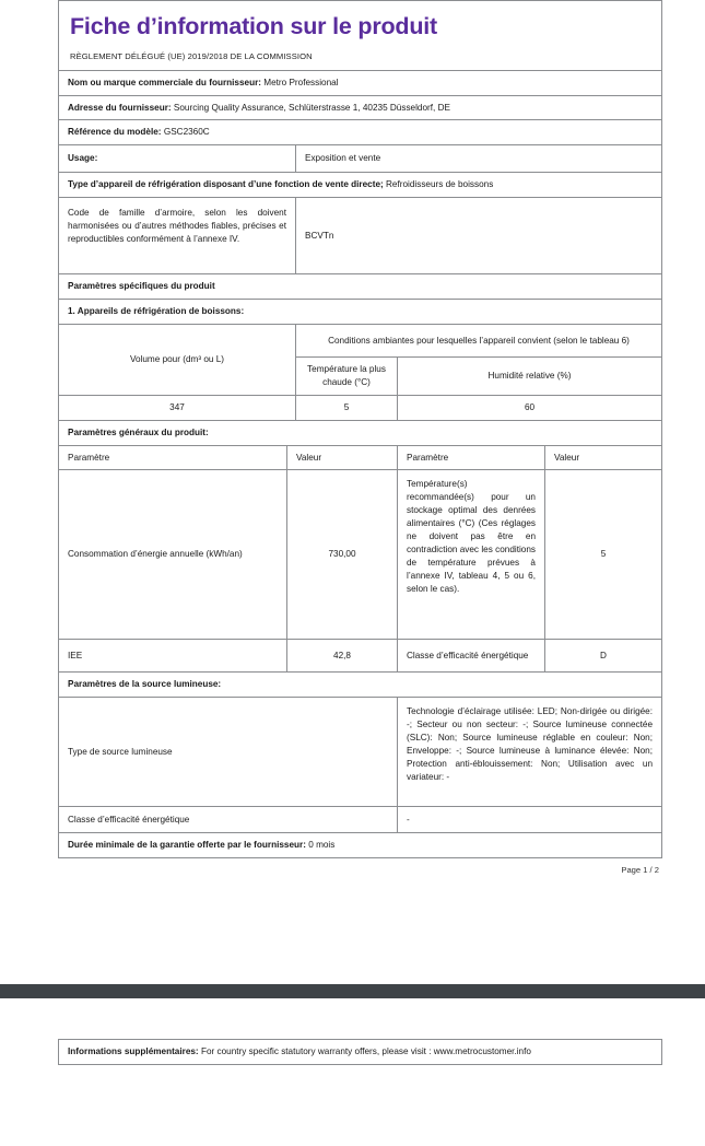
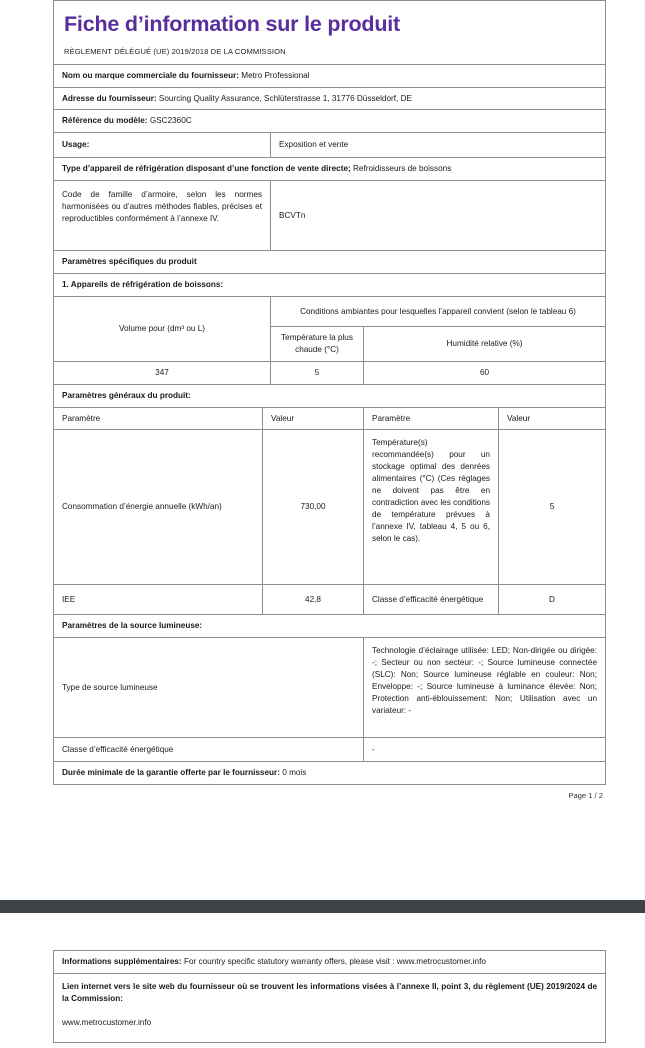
  Fiche d’information sur le produit RÈGLEMENT DÉLÉGUÉ (UE) 2019/2018 DE LA COMMISSION
  Nom ou marque commerciale du fournisseur: Metro Professional
- Adresse du fournisseur: Sourcing Quality Assurance, Schlüterstrasse 1, 40235 Düsseldorf, DE
+ Adresse du fournisseur: Sourcing Quality Assurance, Schlüterstrasse 1, 31776 Düsseldorf, DE
  Référence du modèle: GSC2360C
  Usage:	Exposition et vente
  Type d’appareil de réfrigération disposant d’une fonction de vente directe; Refroidisseurs de boissons
- Code de famille d’armoire, selon les doivent harmonisées ou d’autres méthodes fiables, précises et reproductibles conformément à l’annexe IV.	BCVTn
+ Code de famille d’armoire, selon les normes harmonisées ou d’autres méthodes fiables, précises et reproductibles conformément à l’annexe IV.	BCVTn
  Paramètres spécifiques du produit
  1. Appareils de réfrigération de boissons:
  Volume pour (dm³ ou L)	Conditions ambiantes pour lesquelles l’appareil convient (selon le tableau 6)
  Température la plus chaude (°C)	Humidité relative (%)
  347	5	60
  Paramètres généraux du produit:
  Paramètre	Valeur	Paramètre	Valeur
  Consommation d’énergie annuelle (kWh/an)	730,00	Température(s) recommandée(s) pour un stockage optimal des denrées alimentaires (°C) (Ces réglages ne doivent pas être en contradiction avec les conditions de température prévues à l’annexe IV, tableau 4, 5 ou 6, selon le cas).	5
  IEE	42,8	Classe d’efficacité énergétique	D
  Paramètres de la source lumineuse:
  Type de source lumineuse	Technologie d’éclairage utilisée: LED; Non-dirigée ou dirigée: -; Secteur ou non secteur: -; Source lumineuse connectée (SLC): Non; Source lumineuse réglable en couleur: Non; Enveloppe: -; Source lumineuse à luminance élevée: Non; Protection anti-éblouissement: Non; Utilisation avec un variateur: -
  Classe d’efficacité énergétique	-
  Durée minimale de la garantie offerte par le fournisseur: 0 mois
  Page 1 / 2
  Informations supplémentaires: For country specific statutory warranty offers, please visit : www.metrocustomer.info
+ Lien internet vers le site web du fournisseur où se trouvent les informations visées à l’annexe II, point 3, du règlement (UE) 2019/2024 de la Commission: www.metrocustomer.info
